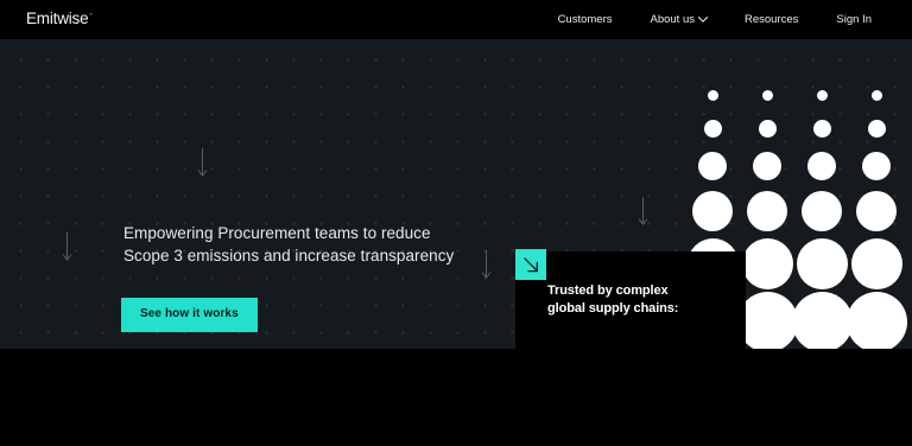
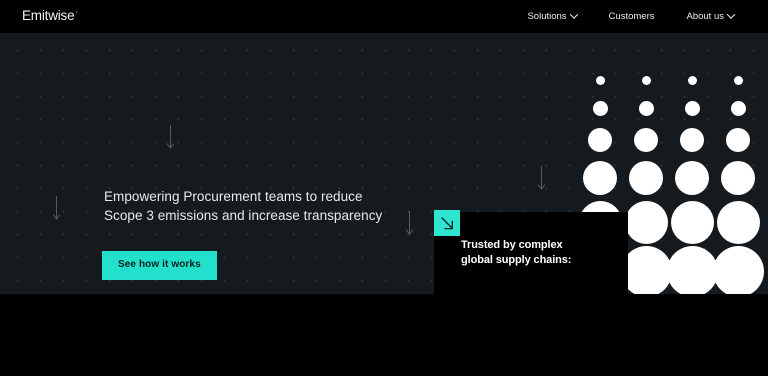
  Emitwise
+ Solutions
  Customers
  About us
- Resources
- Sign In
  Empowering Procurement teams to reduce
  Scope 3 emissions and increase transparency
  See how it works
  Trusted by complex
  global supply chains:
